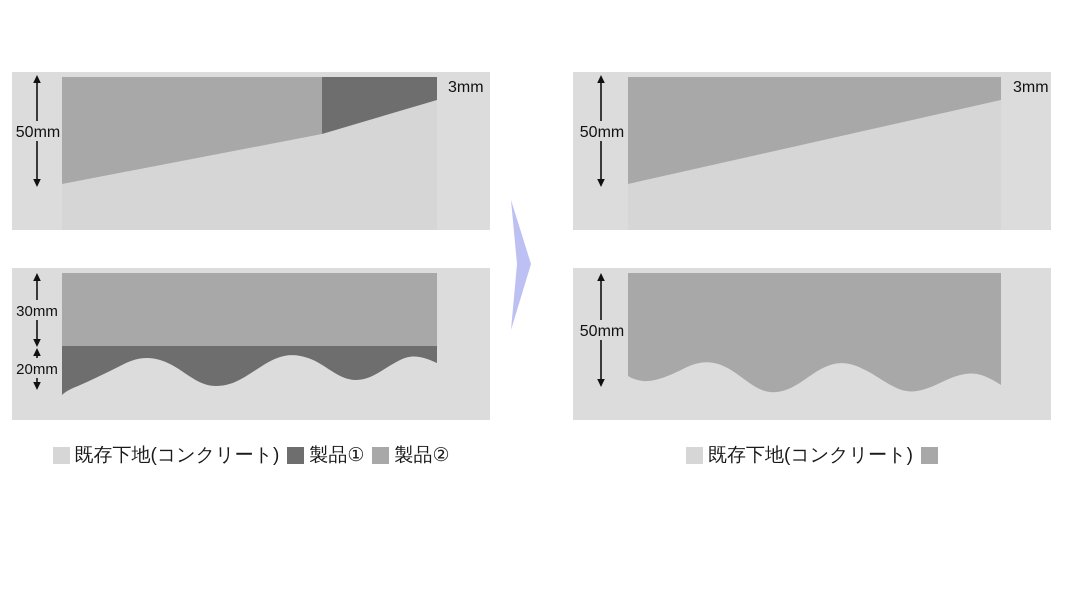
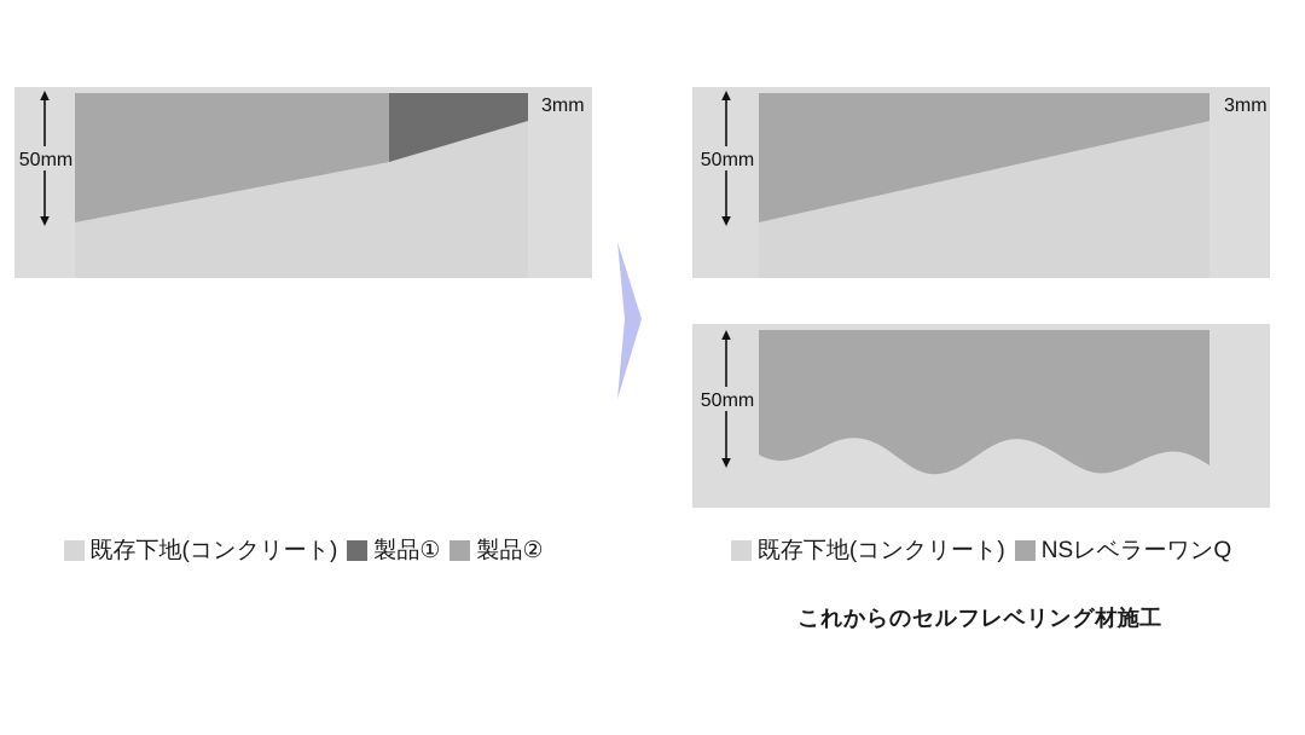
  50mm
  3mm
- 30mm
- 20mm
  既存下地(コンクリート)
  製品①
  製品②
  50mm
  3mm
  50mm
  既存下地(コンクリート)
+ NSレベラーワンQ
+ これからのセルフレベリング材施工
